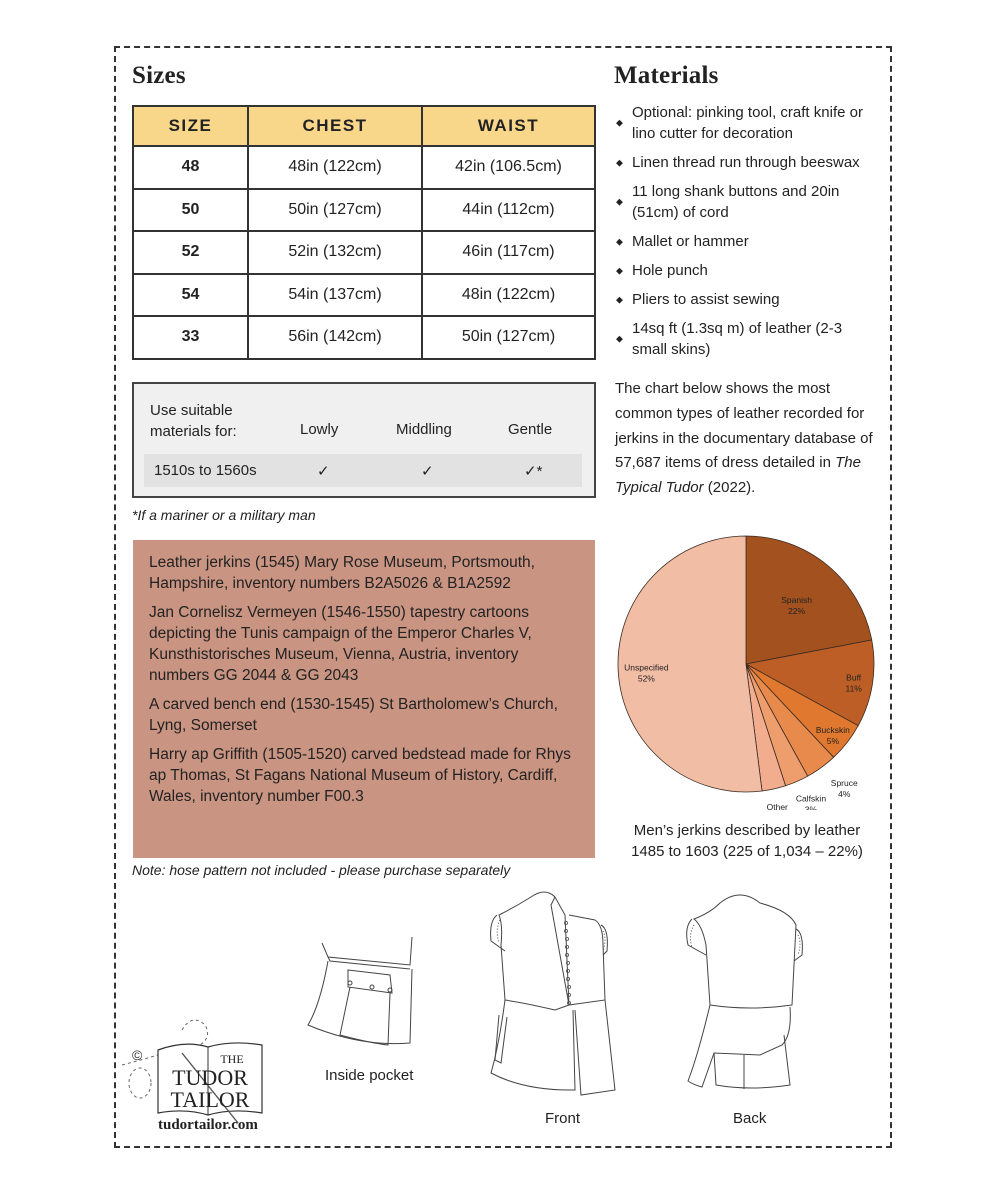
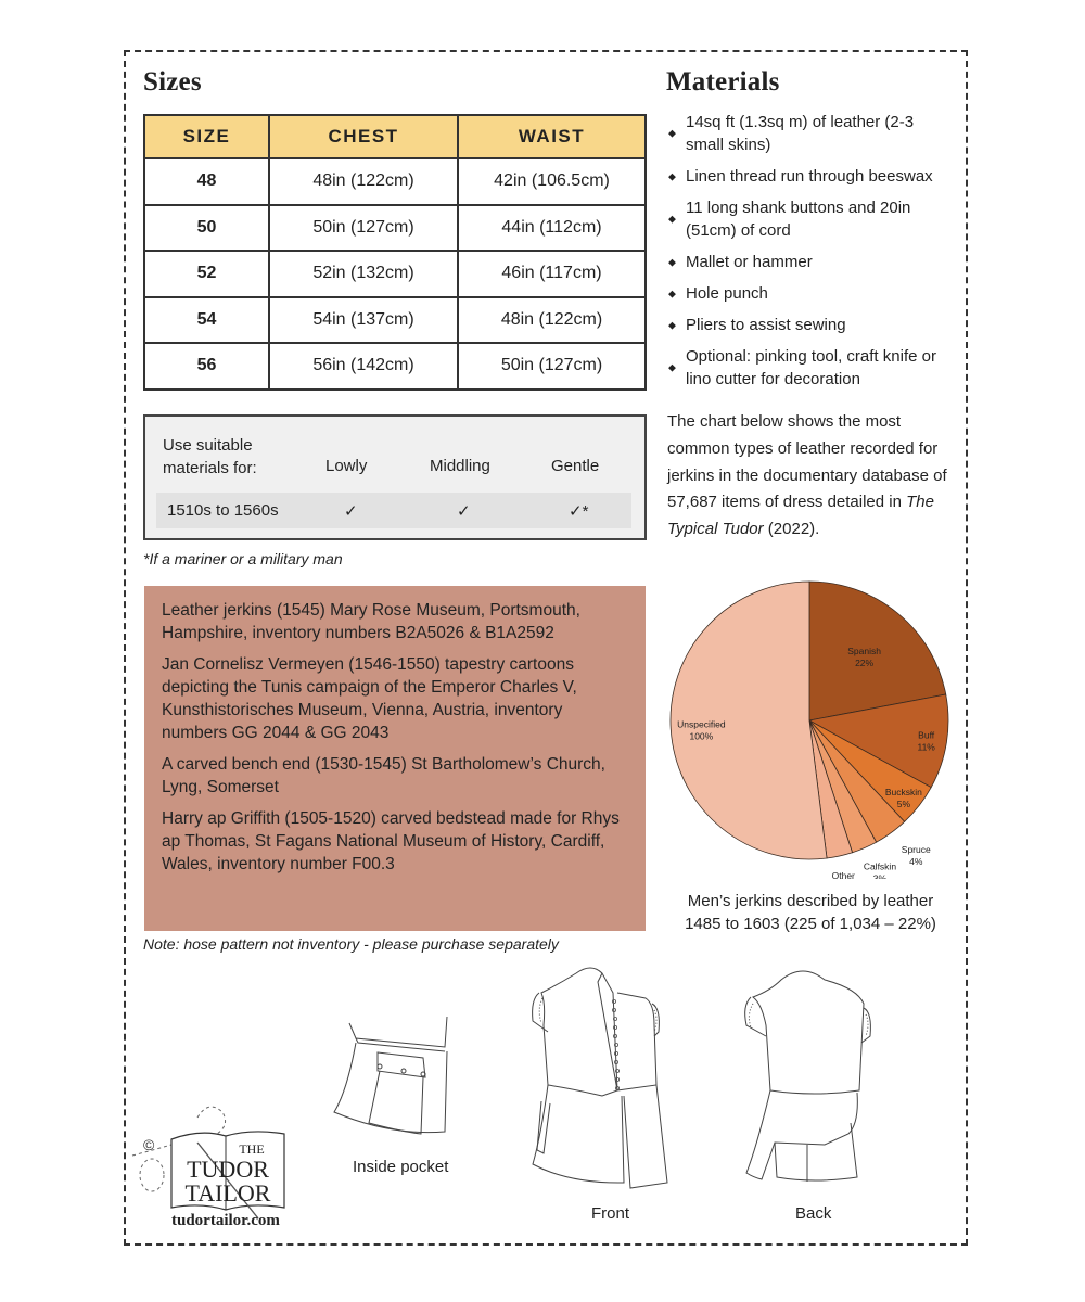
  Sizes
  SIZE	CHEST	WAIST
  48	48in (122cm)	42in (106.5cm)
  50	50in (127cm)	44in (112cm)
  52	52in (132cm)	46in (117cm)
  54	54in (137cm)	48in (122cm)
- 33	56in (142cm)	50in (127cm)
+ 56	56in (142cm)	50in (127cm)
  Use suitable
  materials for:
  Lowly
  Middling
  Gentle
  1510s to 1560s
  ✓
  ✓
  ✓*
  *If a mariner or a military man
  Leather jerkins (1545) Mary Rose Museum, Portsmouth, Hampshire, inventory numbers B2A5026 & B1A2592
  Jan Cornelisz Vermeyen (1546-1550) tapestry cartoons depicting the Tunis campaign of the Emperor Charles V, Kunsthistorisches Museum, Vienna, Austria, inventory numbers GG 2044 & GG 2043
  A carved bench end (1530-1545) St Bartholomew’s Church, Lyng, Somerset
  Harry ap Griffith (1505-1520) carved bedstead made for Rhys ap Thomas, St Fagans National Museum of History, Cardiff, Wales, inventory number F00.3
- Note: hose pattern not included - please purchase separately
+ Note: hose pattern not inventory - please purchase separately
  Materials
  ◆
- Optional: pinking tool, craft knife or lino cutter for decoration
+ 14sq ft (1.3sq m) of leather (2-3 small skins)
  ◆
  Linen thread run through beeswax
  ◆
  11 long shank buttons and 20in (51cm) of cord
  ◆
  Mallet or hammer
  ◆
  Hole punch
  ◆
  Pliers to assist sewing
  ◆
- 14sq ft (1.3sq m) of leather (2-3 small skins)
+ Optional: pinking tool, craft knife or lino cutter for decoration
  The chart below shows the most common types of leather recorded for jerkins in the documentary database of 57,687 items of dress detailed in The Typical Tudor (2022).
  Spanish 22%
  Buff 11%
  Buckskin 5%
  Spruce 4%
  Calfskin 3%
  Other
- Unspecified 52%
+ Unspecified 100%
  Men’s jerkins described by leather
  1485 to 1603 (225 of 1,034 – 22%)
  Inside pocket
  Front
  Back
  ©
  THE
  TUDOR
  TAILOR
  tudortailor.com
